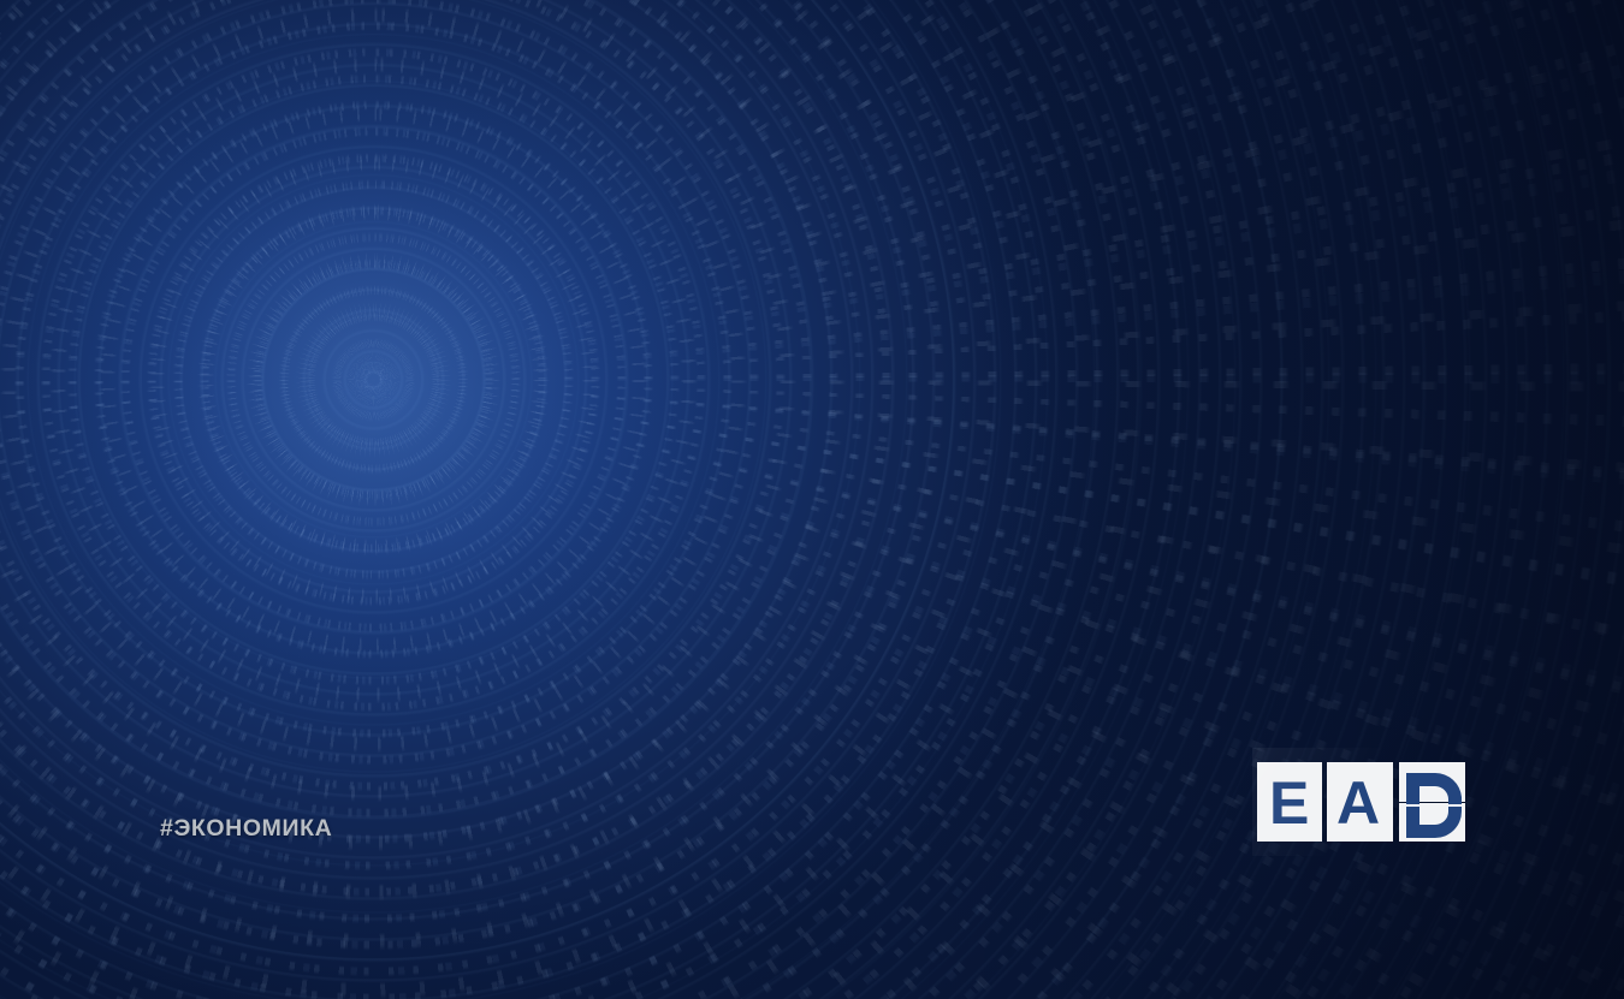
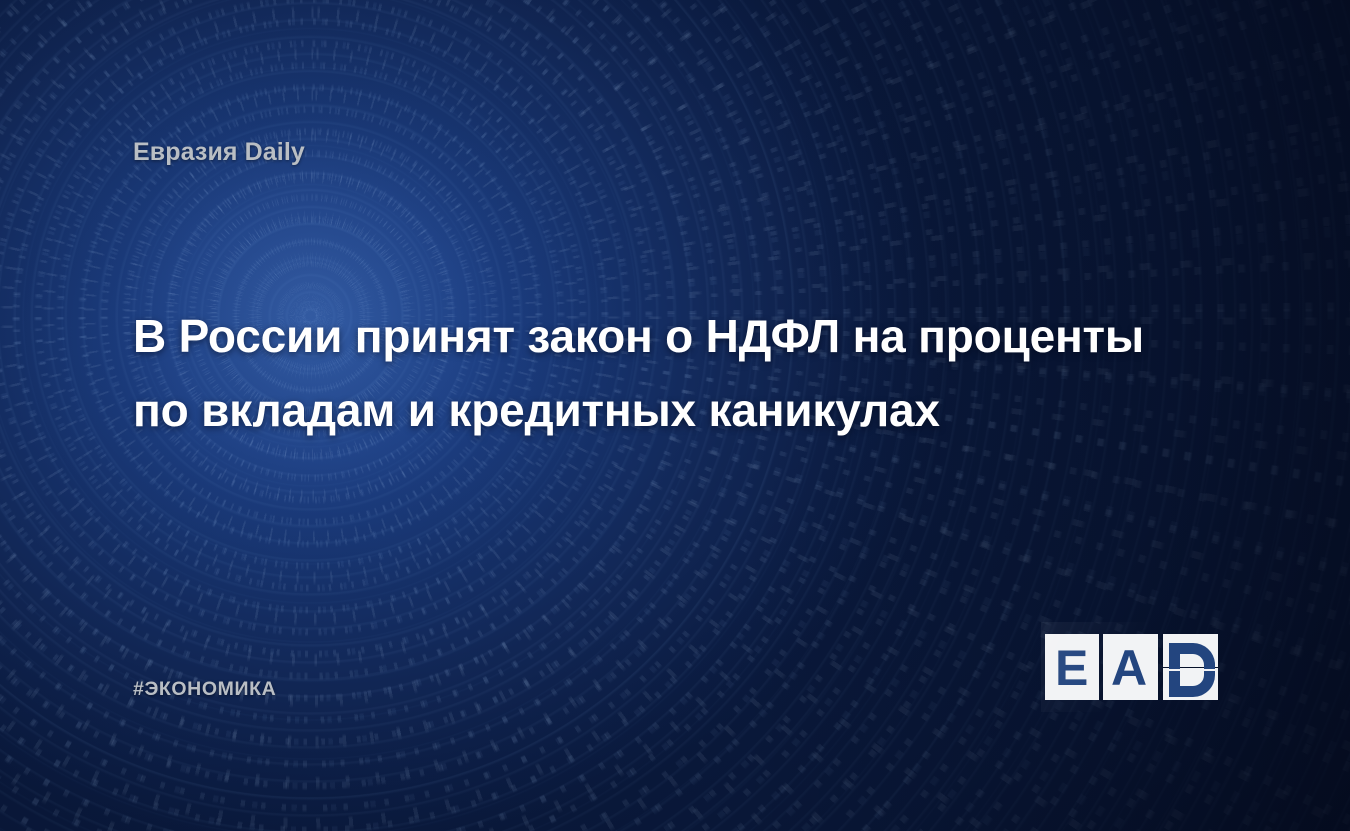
+ Евразия Daily
+ В России принят закон о НДФЛ на проценты по вкладам и кредитных каникулах
  #ЭКОНОМИКА
